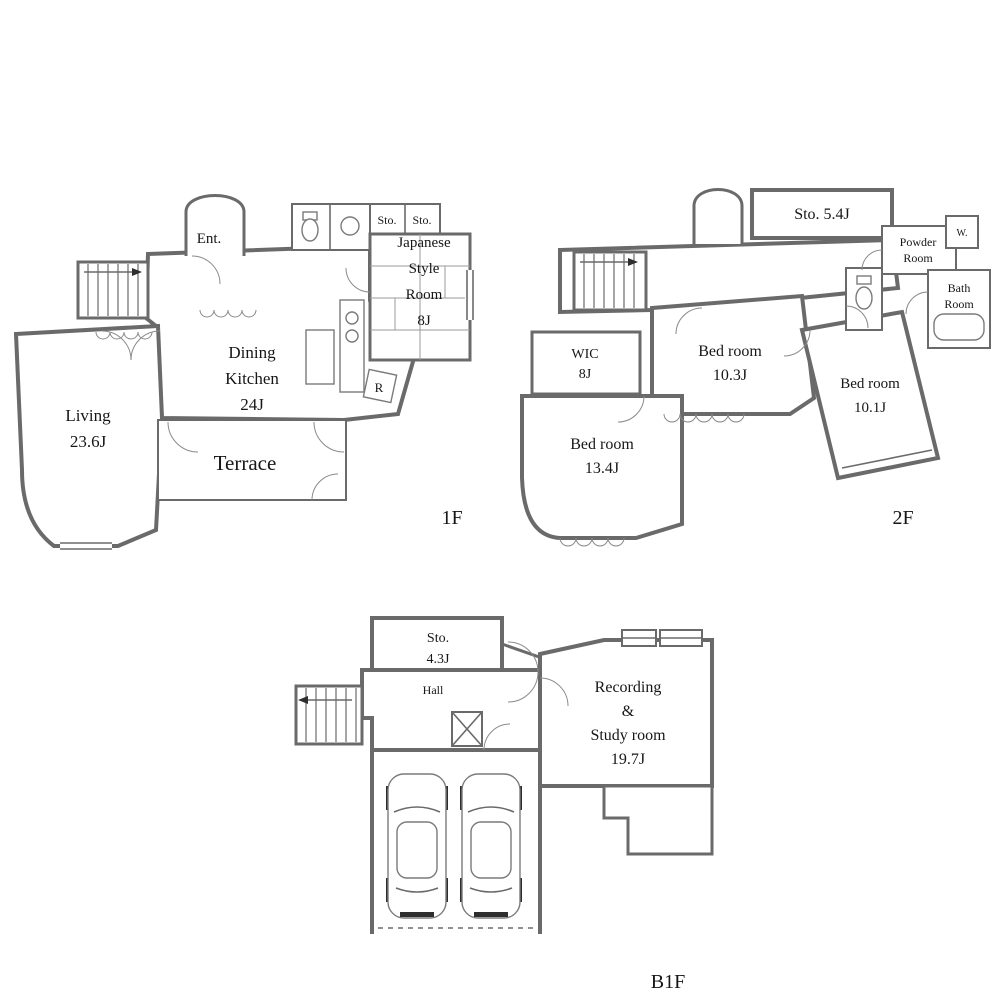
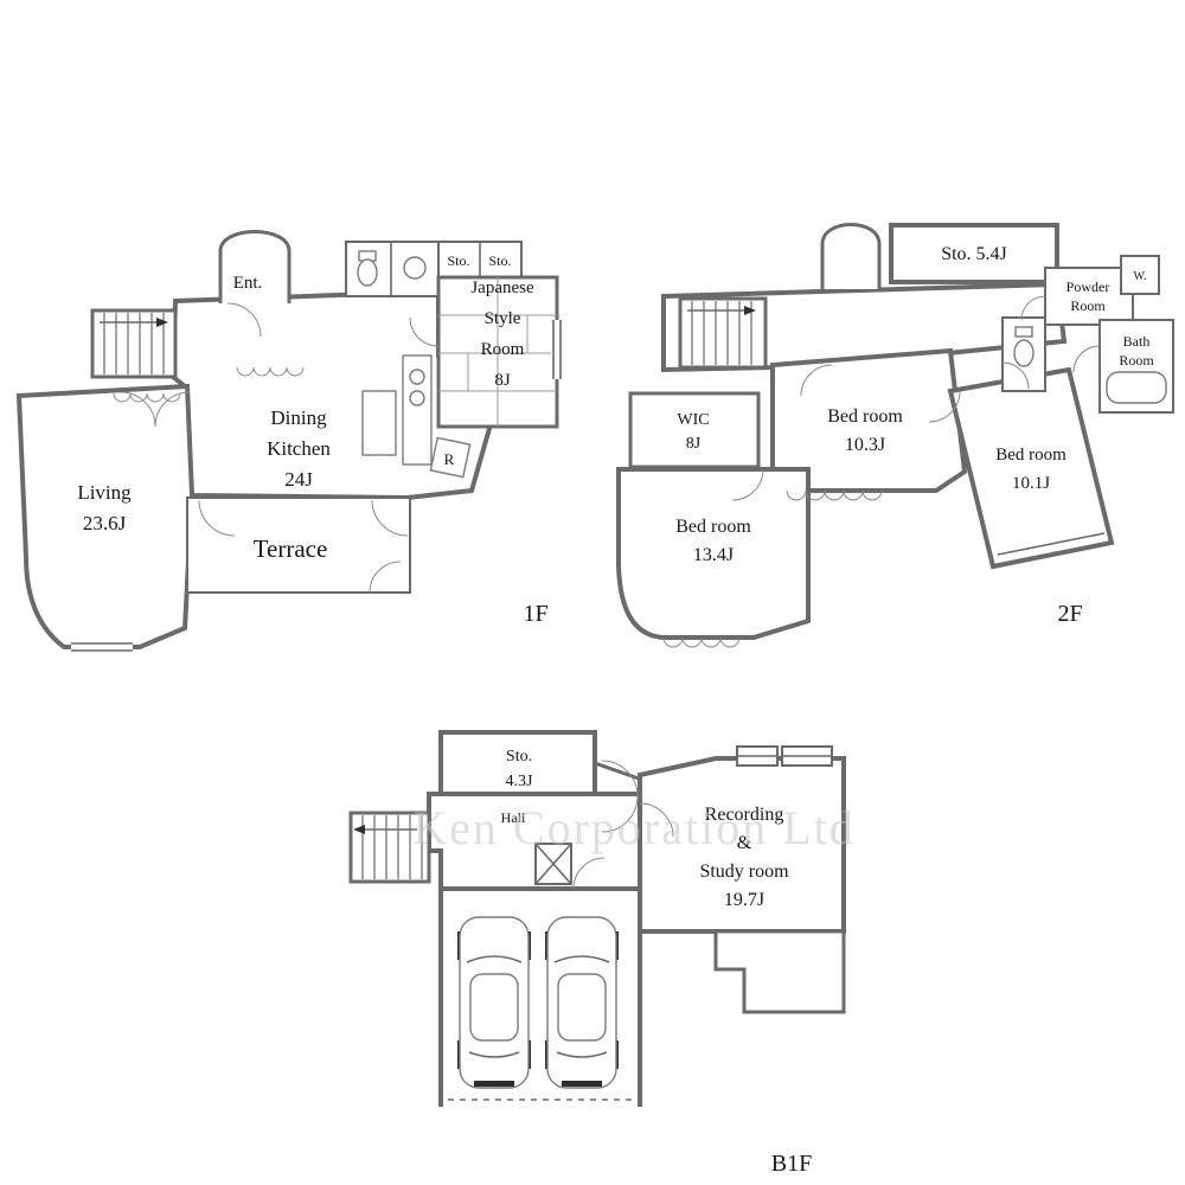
  Ent.
  Sto.
  Sto.
  Japanese
  Style
  Room
  8J
  Dining
  Kitchen
  24J
  Living
  23.6J
  Terrace
  R
  1F
  Sto. 5.4J
  Powder
  Room
  W.
  Bath
  Room
  WIC
  8J
  Bed room
  10.3J
  Bed room
  10.1J
  Bed room
  13.4J
  2F
  Sto.
  4.3J
  Hall
  Recording
  &
  Study room
  19.7J
  B1F
+ Ken Corporation Ltd
